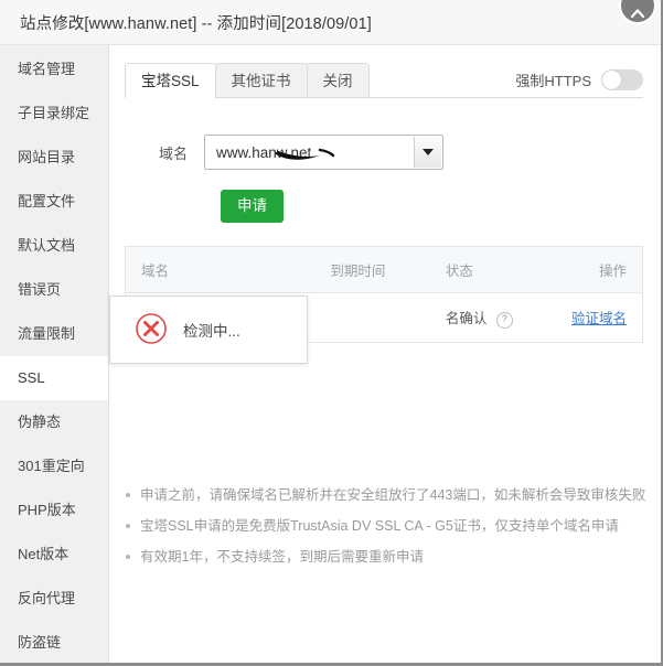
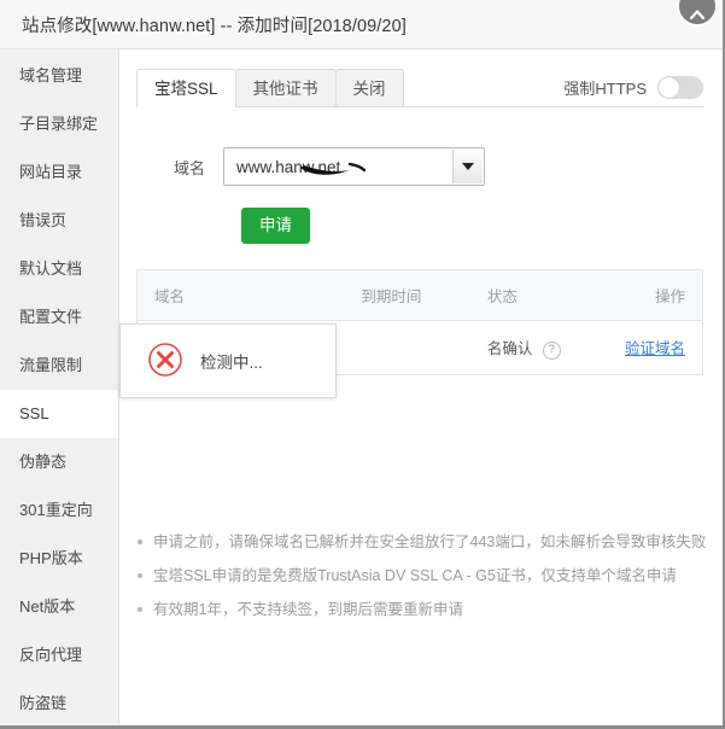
- 站点修改[www.hanw.net] -- 添加时间[2018/09/01]
+ 站点修改[www.hanw.net] -- 添加时间[2018/09/20]
  域名管理
  子目录绑定
  网站目录
- 配置文件
+ 错误页
  默认文档
- 错误页
+ 配置文件
  流量限制
  SSL
  伪静态
  301重定向
  PHP版本
  Net版本
  反向代理
  防盗链
  宝塔SSL
  其他证书
  关闭
  强制HTTPS
  域名
  www.hanw.net
  申请
  域名	到期时间	状态	操作
  申请之前，请确保域名已解析并在安全组放行了443端口，如未解析会导致审核失败
  宝塔SSL申请的是免费版TrustAsia DV SSL CA - G5证书，仅支持单个域名申请
  有效期1年，不支持续签，到期后需要重新申请
  检测中...
